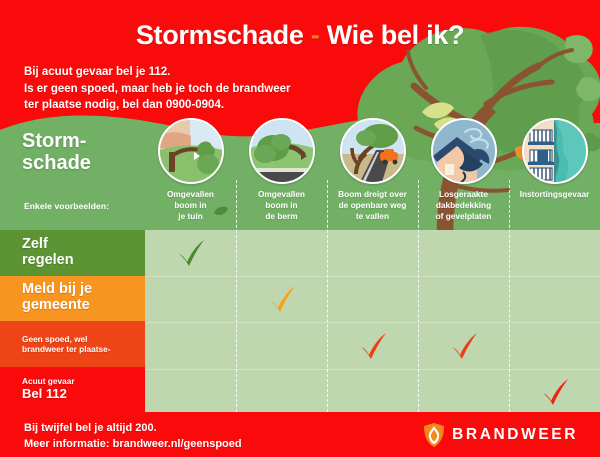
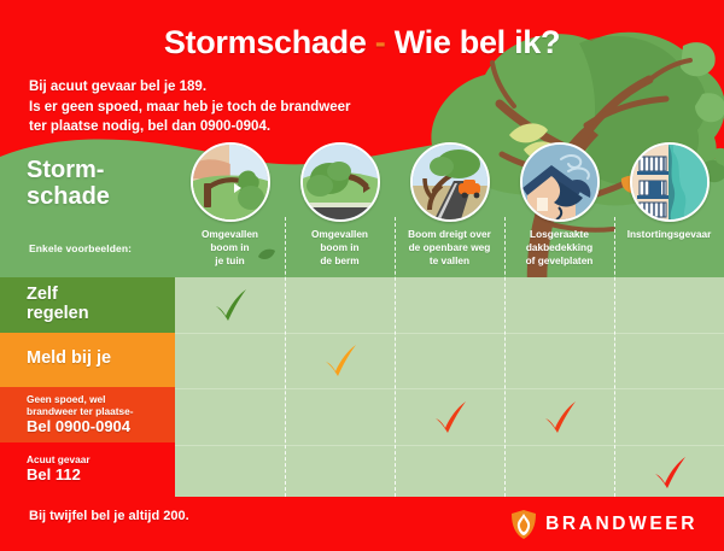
  Stormschade - Wie bel ik?
- Bij acuut gevaar bel je 112.
+ Bij acuut gevaar bel je 189.
  Is er geen spoed, maar heb je toch de brandweer
  ter plaatse nodig, bel dan 0900-0904.
  Storm-
  schade
  Enkele voorbeelden:
  Omgevallen
  boom in
  je tuin
  Omgevallen
  boom in
  de berm
  Boom dreigt over
  de openbare weg
  te vallen
  Losgeraakte
  dakbedekking
  of gevelplaten
  Instortingsgevaar
  Zelf
  regelen
  Meld bij je
- gemeente
  Geen spoed, wel
  brandweer ter plaatse-
+ Bel 0900-0904
  Acuut gevaar
  Bel 112
  Bij twijfel bel je altijd 200.
- Meer informatie: brandweer.nl/geenspoed
  BRANDWEER
